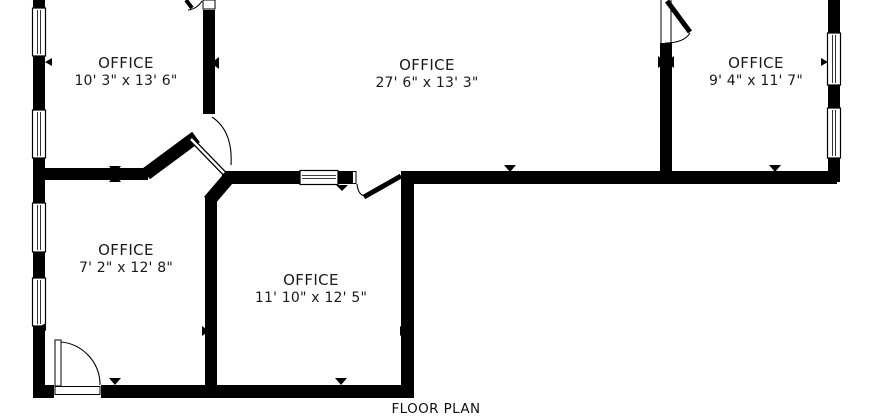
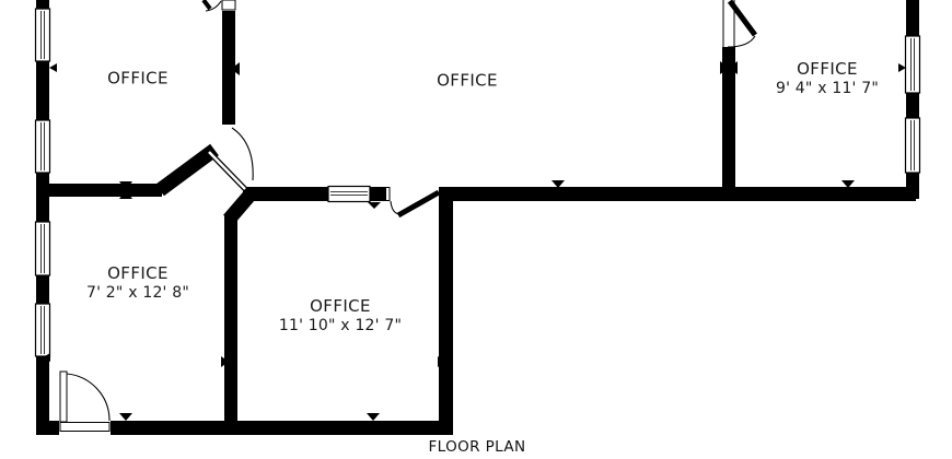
  OFFICE
- 10' 3" x 13' 6"
  OFFICE
- 27' 6" x 13' 3"
  OFFICE
  9' 4" x 11' 7"
  OFFICE
  7' 2" x 12' 8"
  OFFICE
- 11' 10" x 12' 5"
+ 11' 10" x 12' 7"
  FLOOR PLAN
